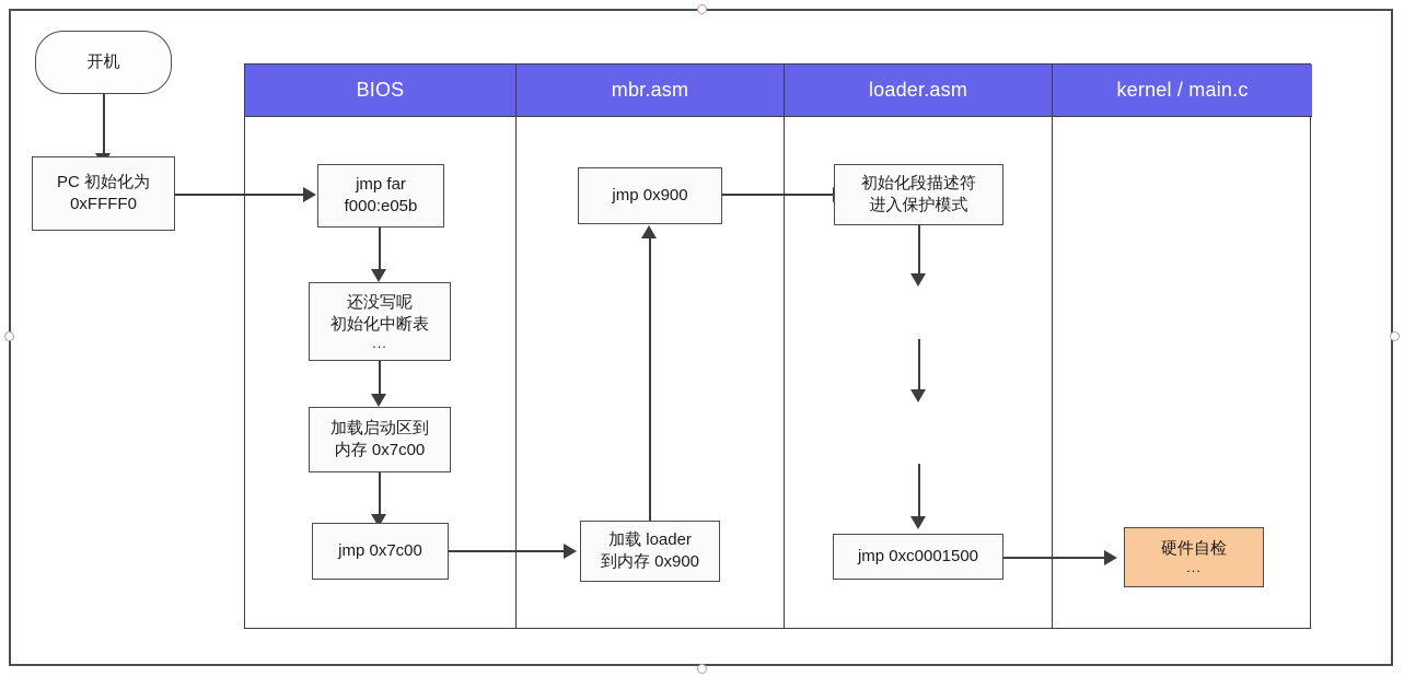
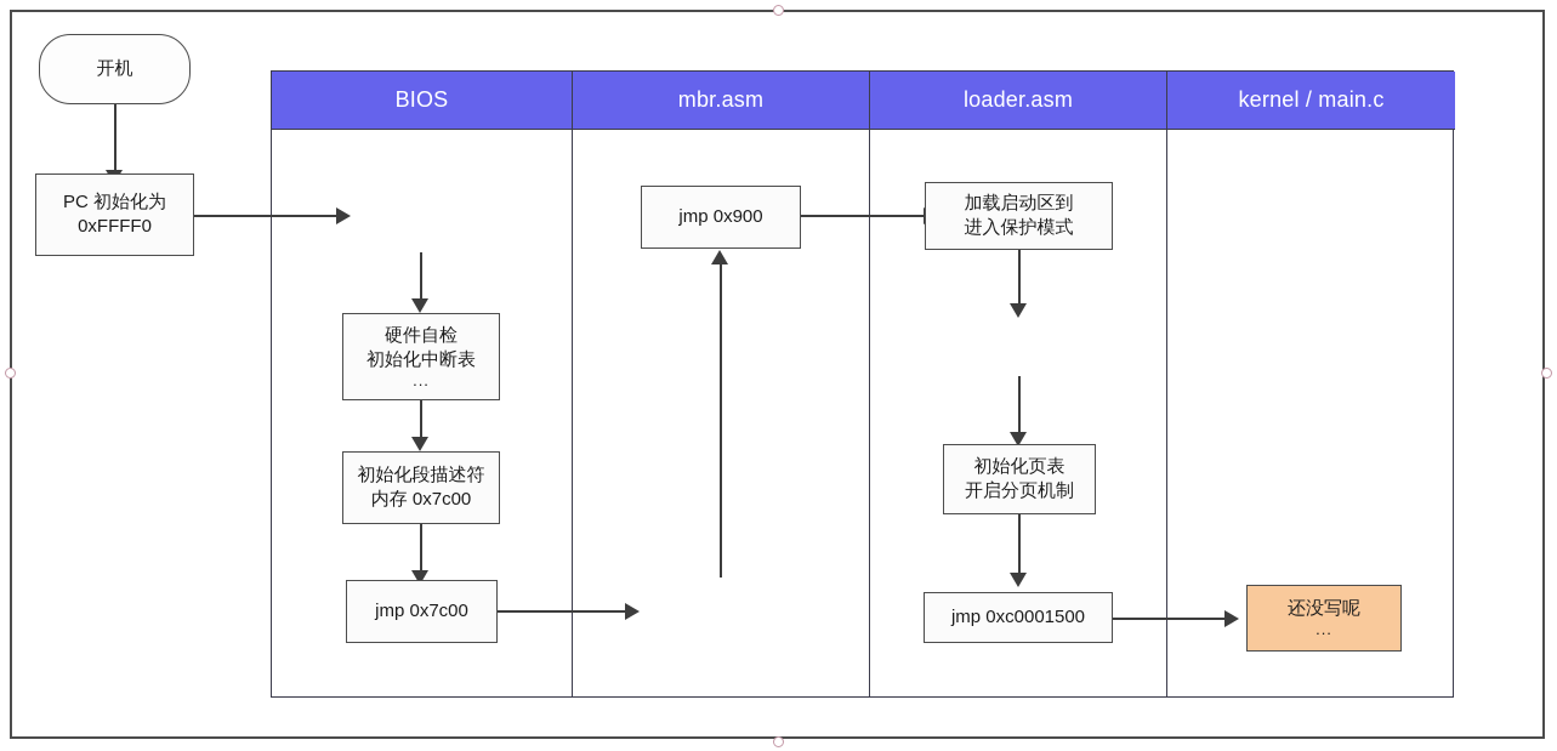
  BIOS
  mbr.asm
  loader.asm
  kernel / main.c
  开机
  PC 初始化为
  0xFFFF0
- jmp far
- f000:e05b
- 还没写呢
+ 硬件自检
  初始化中断表
  ...
- 加载启动区到
+ 初始化段描述符
  内存 0x7c00
  jmp 0x7c00
  jmp 0x900
- 加载 loader
- 到内存 0x900
- 初始化段描述符
+ 加载启动区到
  进入保护模式
+ 初始化页表
+ 开启分页机制
  jmp 0xc0001500
- 硬件自检
+ 还没写呢
  ...
